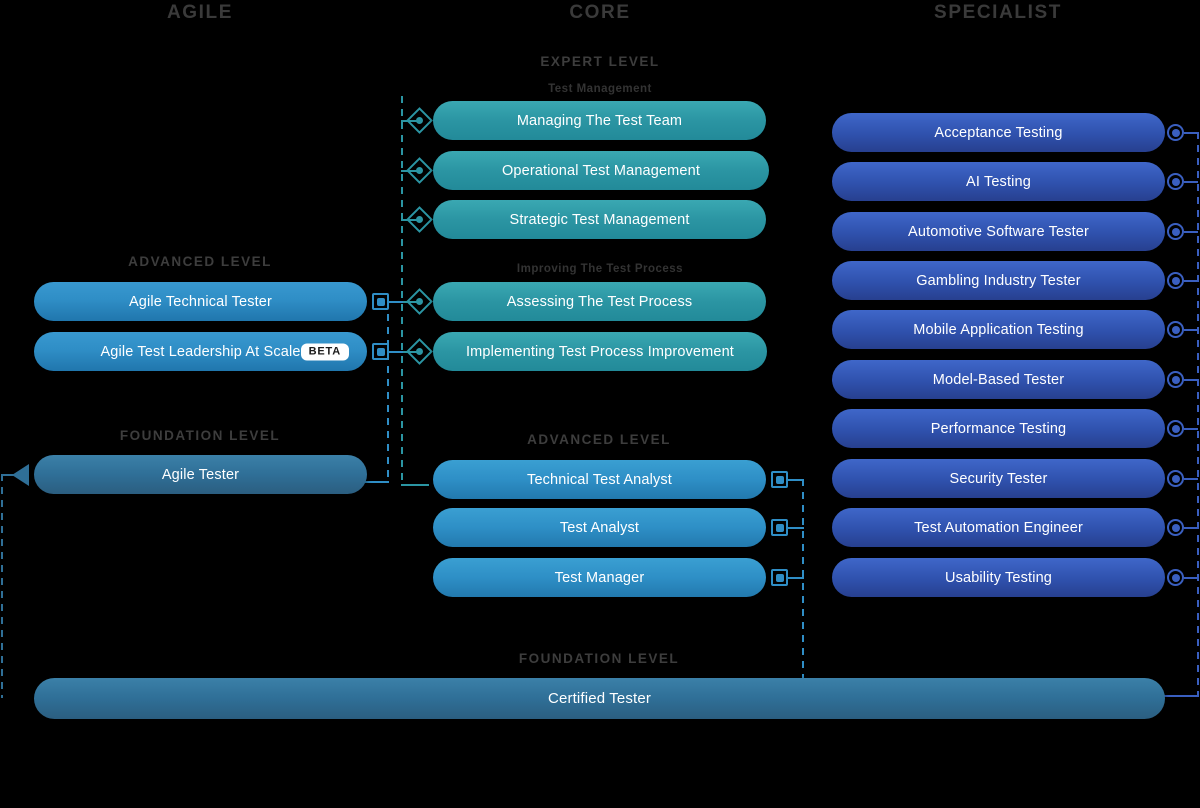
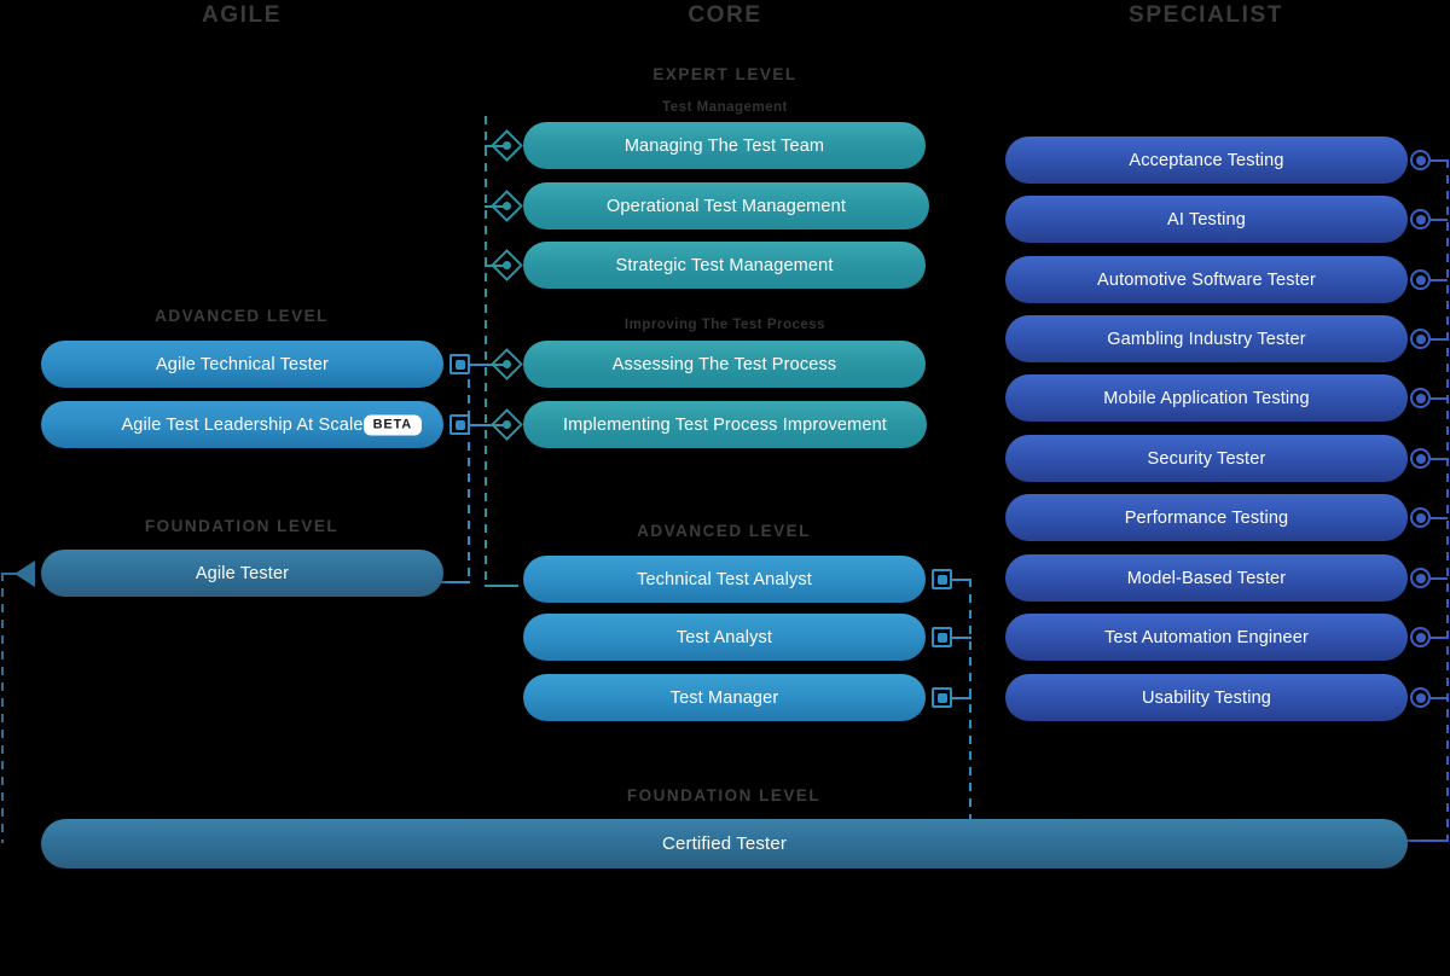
  AGILE
  CORE
  SPECIALIST
  EXPERT LEVEL
  Test Management
  Managing The Test Team
  Operational Test Management
  Strategic Test Management
  Improving The Test Process
  Assessing The Test Process
  Implementing Test Process Improvement
  ADVANCED LEVEL
  Technical Test Analyst
  Test Analyst
  Test Manager
  ADVANCED LEVEL
  Agile Technical Tester
  Agile Test Leadership At Scale
  BETA
  FOUNDATION LEVEL
  Agile Tester
  Acceptance Testing
  AI Testing
  Automotive Software Tester
  Gambling Industry Tester
  Mobile Application Testing
- Model-Based Tester
+ Security Tester
  Performance Testing
- Security Tester
+ Model-Based Tester
  Test Automation Engineer
  Usability Testing
  FOUNDATION LEVEL
  Certified Tester
